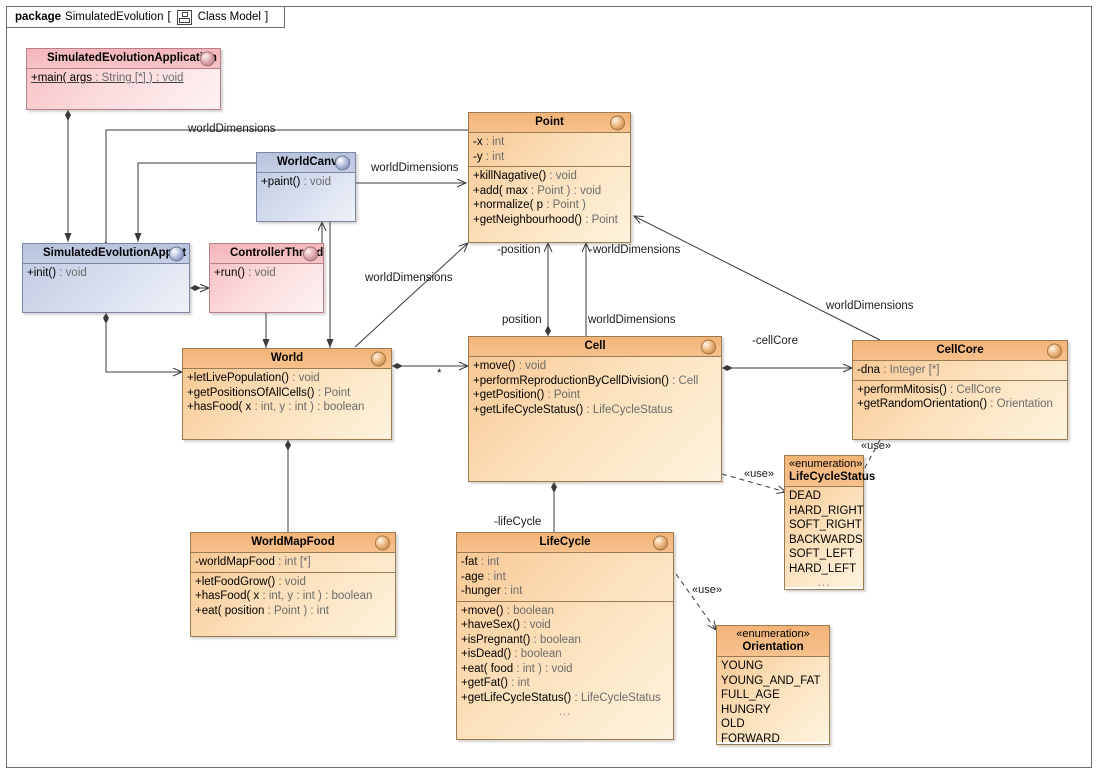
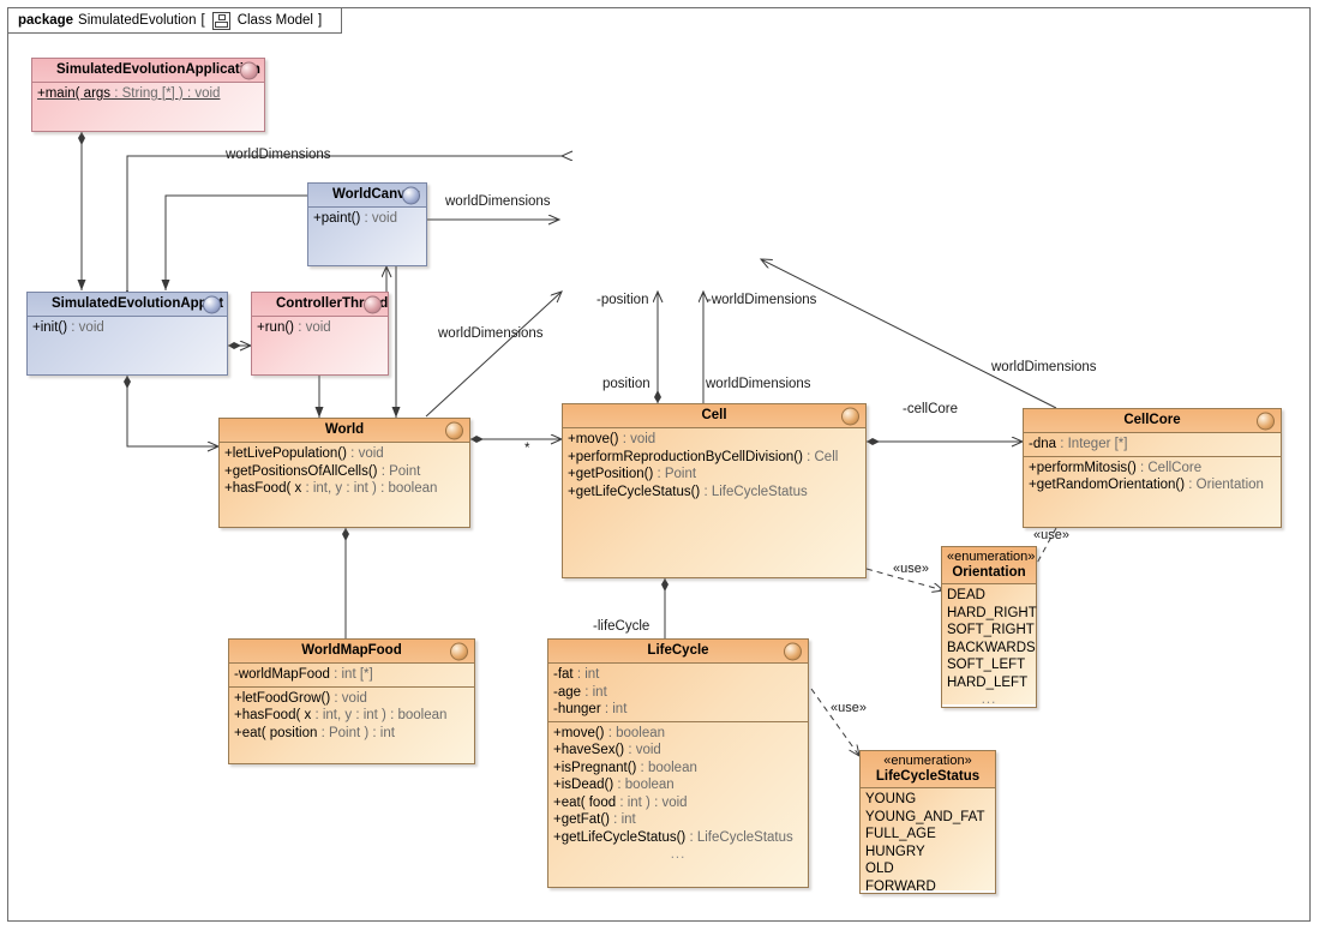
  package
  SimulatedEvolution
  [
  Class Model
  ]
  worldDimensions
  worldDimensions
  worldDimensions
  worldDimensions
  -position
  -worldDimensions
  position
  worldDimensions
  -cellCore
  -lifeCycle
  *
  «use»
  «use»
  «use»
  SimulatedEvolutionApplicat
  +main( args : String [*] ) : void
  WorldCan
  +paint() : void
  SimulatedEvolutionApt
  +init() : void
  ControllerThrd
  +run() : void
- Point
- -x : int
- -y : int
- +killNagative() : void
- +add( max : Point ) : void
- +normalize( p : Point )
- +getNeighbourhood() : Point
  World
  +letLivePopulation() : void
  +getPositionsOfAllCells() : Point
  +hasFood( x : int, y : int ) : boolean
  Cell
  +move() : void
  +performReproductionByCellDivision() : Cell
  +getPosition() : Point
  +getLifeCycleStatus() : LifeCycleStatus
  CellCore
  -dna : Integer [*]
  +performMitosis() : CellCore
  +getRandomOrientation() : Orientation
  WorldMapFood
  -worldMapFood : int [*]
  +letFoodGrow() : void
  +hasFood( x : int, y : int ) : boolean
  +eat( position : Point ) : int
  LifeCycle
  -fat : int
  -age : int
  -hunger : int
  +move() : boolean
  +haveSex() : void
  +isPregnant() : boolean
  +isDead() : boolean
  +eat( food : int ) : void
  +getFat() : int
  +getLifeCycleStatus() : LifeCycleStatus
  ...
  «enumeration»
- LifeCycleStatus
+ Orientation
  DEAD
  HARD_RIGHT
  SOFT_RIGHT
  BACKWARDS
  SOFT_LEFT
  HARD_LEFT
  ...
  «enumeration»
- Orientation
+ LifeCycleStatus
  YOUNG
  YOUNG_AND_FAT
  FULL_AGE
  HUNGRY
  OLD
  FORWARD
